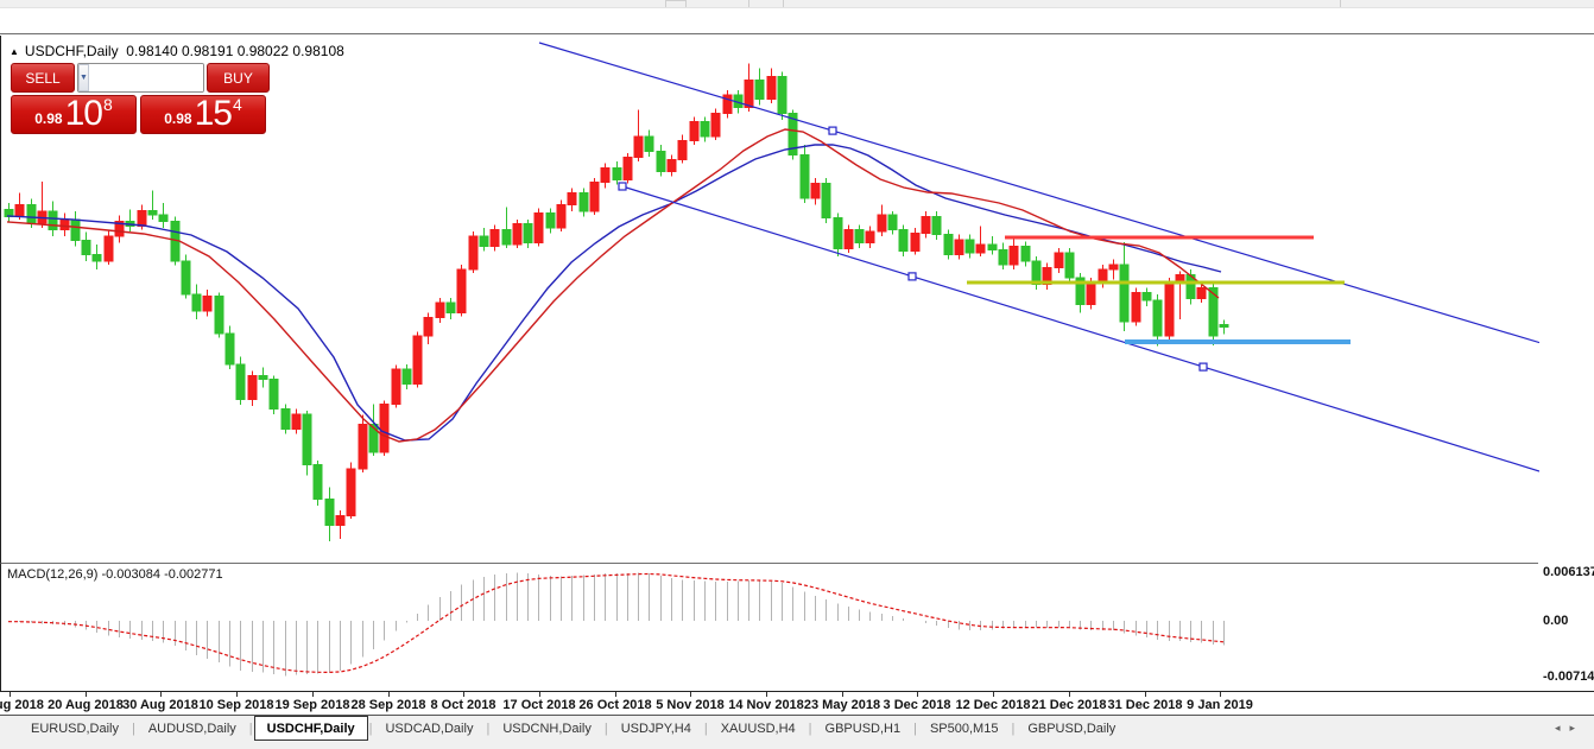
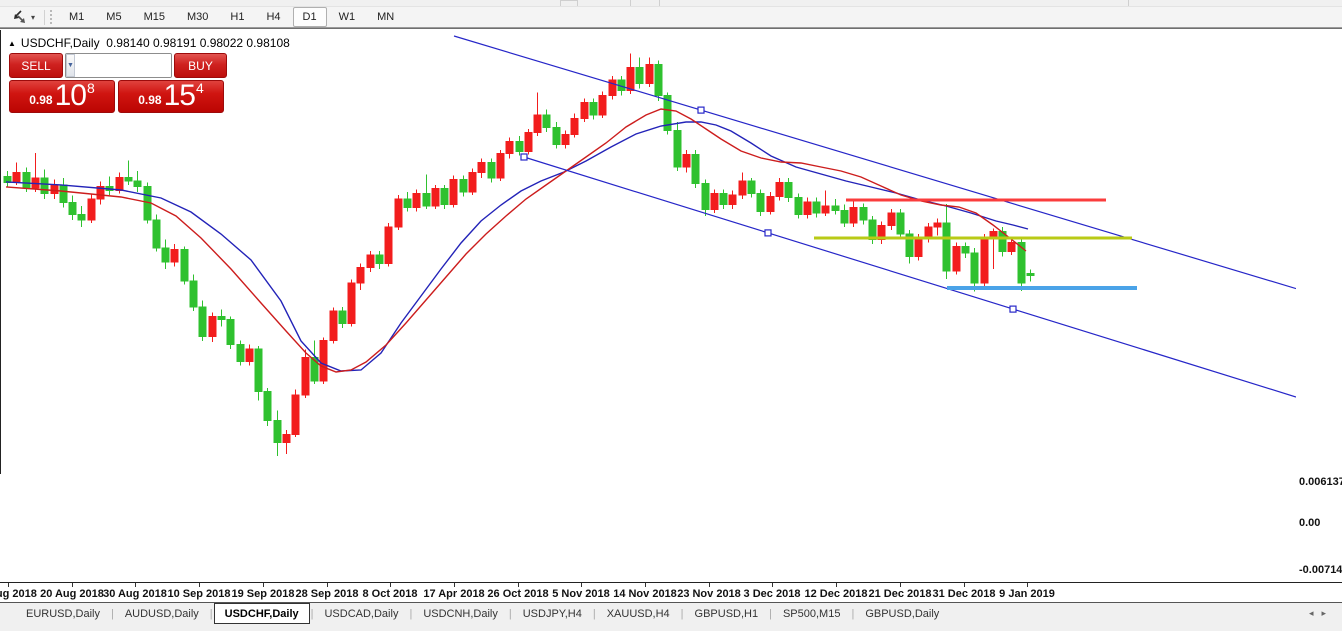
+ ▾
+ M1
+ M5
+ M15
+ M30
+ H1
+ H4
+ D1
+ W1
+ MN
  ▲ USDCHF,Daily 0.98140 0.98191 0.98022 0.98108
  SELL
  BUY
  0.98
  10
  8
  0.98
  15
  4
- MACD(12,26,9) -0.003084 -0.002771
  20 Aug 2018
  30 Aug 2018
  10 Sep 2018
  19 Sep 2018
  28 Sep 2018
  8 Oct 2018
- 17 Oct 2018
+ 17 Apr 2018
  26 Oct 2018
  5 Nov 2018
  14 Nov 2018
- 23 May 2018
+ 23 Nov 2018
  3 Dec 2018
  12 Dec 2018
  21 Dec 2018
  31 Dec 2018
  9 Jan 2019
  EURUSD,Daily
  |
  AUDUSD,Daily
  |
  USDCHF,Daily
  |
  USDCAD,Daily
  |
  USDCNH,Daily
  |
  USDJPY,H4
  |
  XAUUSD,H4
  |
  GBPUSD,H1
  |
  SP500,M15
  |
  GBPUSD,Daily
  ◂▸
  0.00613
  0.00
  -0.00714
